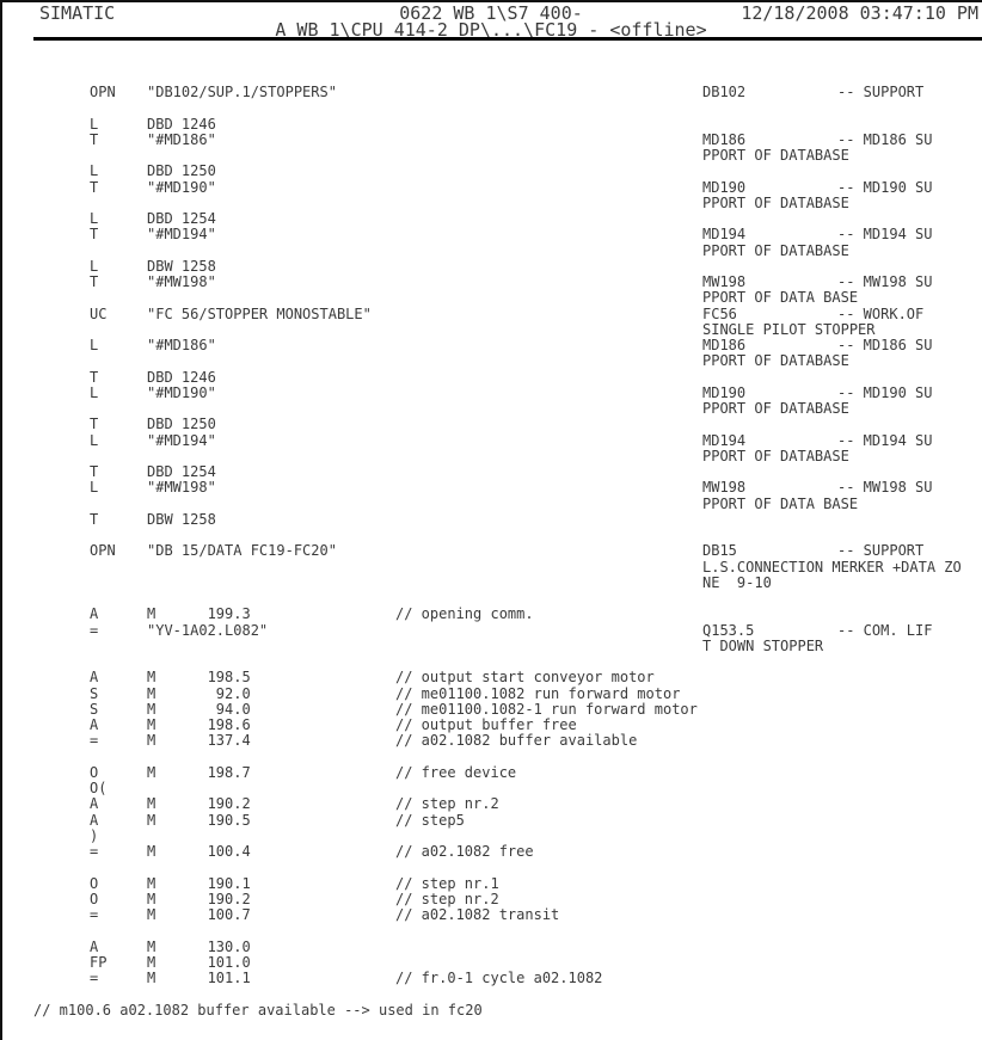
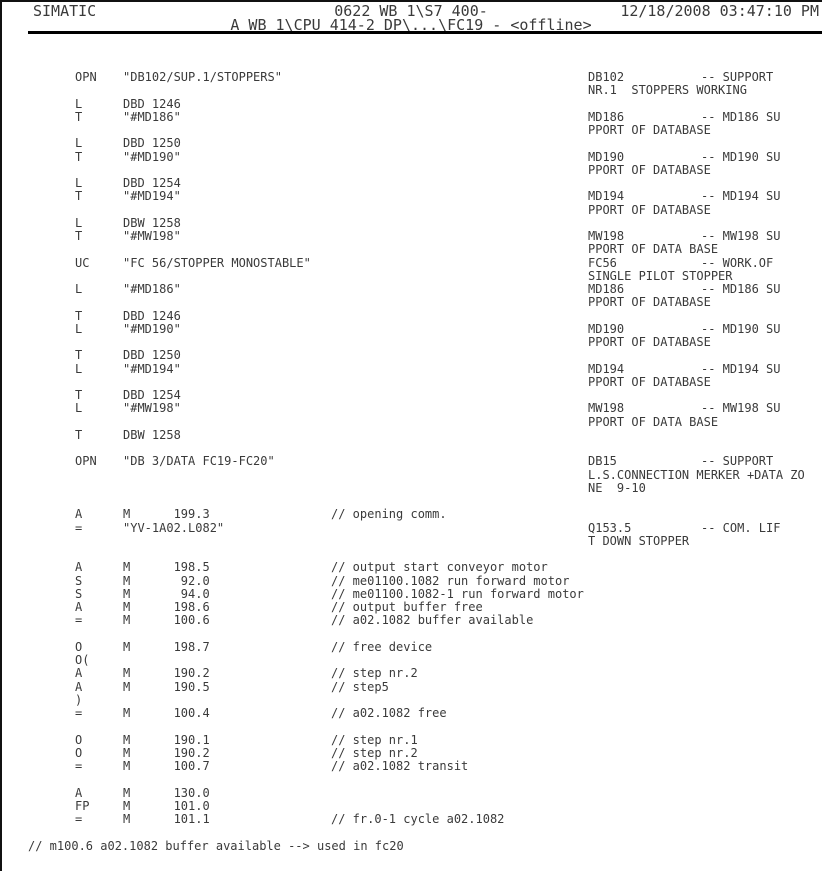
  SIMATIC
  0622 WB 1\S7 400-
  12/18/2008 03:47:10 PM
  A WB 1\CPU 414-2 DP\...\FC19 - <offline>
  OPN
  "DB102/SUP.1/STOPPERS"
  DB102
  -- SUPPORT
+ NR.1 STOPPERS WORKING
  L
  DBD 1246
  T
  "#MD186"
  MD186
  -- MD186 SU
  PPORT OF DATABASE
  L
  DBD 1250
  T
  "#MD190"
  MD190
  -- MD190 SU
  PPORT OF DATABASE
  L
  DBD 1254
  T
  "#MD194"
  MD194
  -- MD194 SU
  PPORT OF DATABASE
  L
  DBW 1258
  T
  "#MW198"
  MW198
  -- MW198 SU
  PPORT OF DATA BASE
  UC
  "FC 56/STOPPER MONOSTABLE"
  FC56
  -- WORK.OF
  SINGLE PILOT STOPPER
  L
  "#MD186"
  MD186
  -- MD186 SU
  PPORT OF DATABASE
  T
  DBD 1246
  L
  "#MD190"
  MD190
  -- MD190 SU
  PPORT OF DATABASE
  T
  DBD 1250
  L
  "#MD194"
  MD194
  -- MD194 SU
  PPORT OF DATABASE
  T
  DBD 1254
  L
  "#MW198"
  MW198
  -- MW198 SU
  PPORT OF DATA BASE
  T
  DBW 1258
  OPN
- "DB 15/DATA FC19-FC20"
+ "DB 3/DATA FC19-FC20"
  DB15
  -- SUPPORT
  L.S.CONNECTION MERKER +DATA ZO
  NE 9-10
  A
  M 199.3
  // opening comm.
  =
  "YV-1A02.L082"
  Q153.5
  -- COM. LIF
  T DOWN STOPPER
  A
  M 198.5
  // output start conveyor motor
  S
  M 92.0
  // me01100.1082 run forward motor
  S
  M 94.0
  // me01100.1082-1 run forward motor
  A
  M 198.6
  // output buffer free
  =
- M 137.4
+ M 100.6
  // a02.1082 buffer available
  O
  M 198.7
  // free device
  O(
  A
  M 190.2
  // step nr.2
  A
  M 190.5
  // step5
  )
  =
  M 100.4
  // a02.1082 free
  O
  M 190.1
  // step nr.1
  O
  M 190.2
  // step nr.2
  =
  M 100.7
  // a02.1082 transit
  A
  M 130.0
  FP
  M 101.0
  =
  M 101.1
  // fr.0-1 cycle a02.1082
  // m100.6 a02.1082 buffer available --> used in fc20
